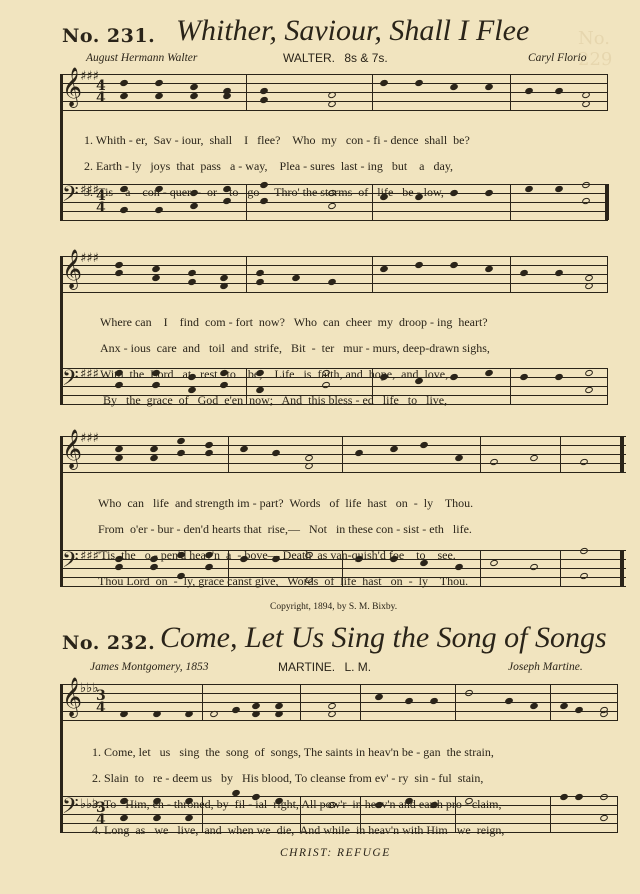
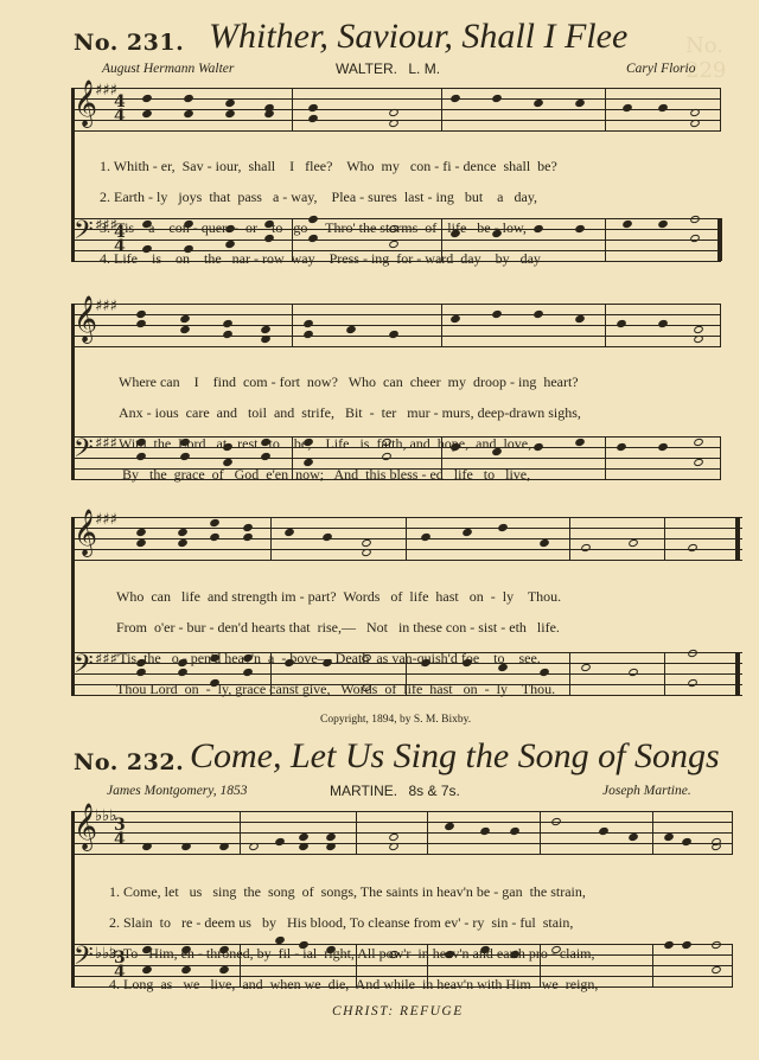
  No. 231.
  Whither, Saviour, Shall I Flee
  August Hermann Walter
- WALTER. 8s & 7s.
+ WALTER. L. M.
  Caryl Florio
  𝄞
  ♯♯♯
  4
  4
  1. Whith - er, Sav - iour, shall I flee? Who my con - fi - dence shall be?
  2. Earth - ly joys that pass a - way, Plea - sures last - ing but a day,
  3. 'Tis a co - que - or to go Thro' the storms of life be - low,
+ 4. Life is on the nar - row way Press - ing for - ward day by day
  𝄢
  ♯♯♯
  4
  4
  𝄞
  ♯♯♯
  Where can I find com - fort now? Who can cheer my droop - ing heart?
  Anx - ious care and toil and strife, Bit - ter mur - murs, deep-drawn sighs,
  Wi theord a rest to b Life is faith, andoe, and love,
  By the grace of God e'en now; And this bless - ed life to live,
  𝄢
  ♯♯♯
  𝄞
  ♯♯♯
  Who can life and strength im - part? Words of life hast on - ly Thou.
  From o'er - bur - den'd hearts that rise,— Not in these con - sist - eth life.
  'Tis the o pen hean - bove— Death as van-qish'd fe to see.
  Thou Lord on - ly, grace canst give, Words ofife hast on - ly Thou.
  𝄢
  ♯♯♯
  Copyright, 1894, by S. M. Bixby.
  No. 232.
  Come, Let Us Sing the Song of Songs
  James Montgomery, 1853
- MARTINE. L. M.
+ MARTINE. 8s & 7s.
  Joseph Martine.
  𝄞
  ♭♭♭
  3
  4
  1. Come, let us sing the song of songs, The saints in heav'n be - gan the strain,
  2. Slain to re - deem us by His blood, To cleanse from ev' - ry sin - ful stain,
  3. To Him,n - thrond, by fil - ial rght, All pow'r in hev'n ad eah pro - claim,
  4. Long as we live, and when we die, And while in heav'n with Him we reign,
  𝄢
  ♭♭♭
  3
  4
  CHRIST: REFUGE
